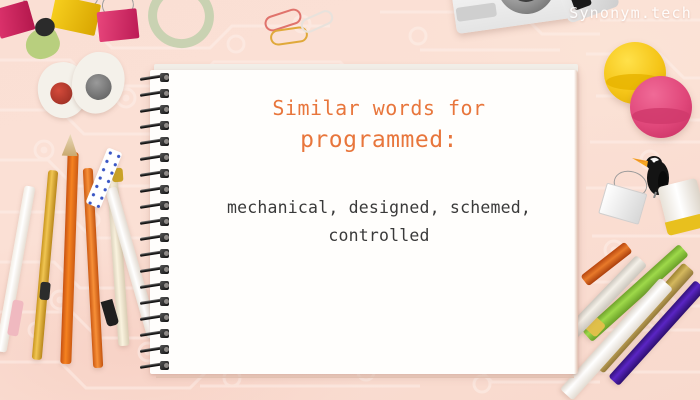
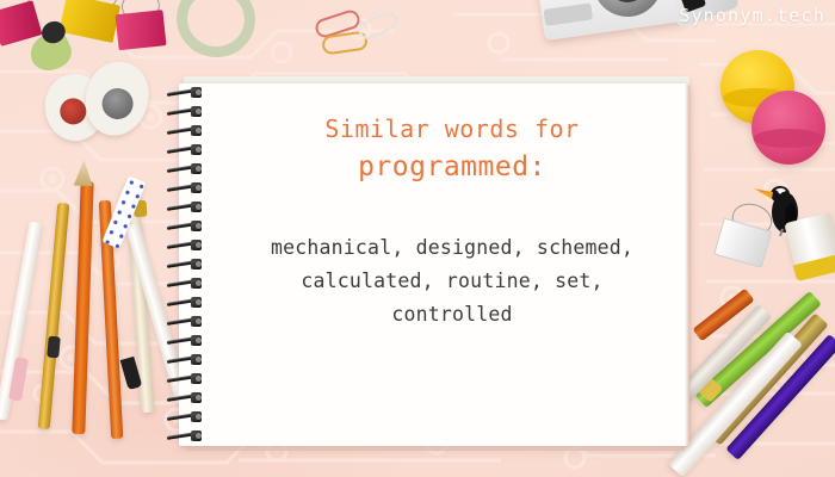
  Similar words for
  programmed:
  mechanical, designed, schemed,
+ calculated, routine, set,
  controlled
  Synonym.tech
